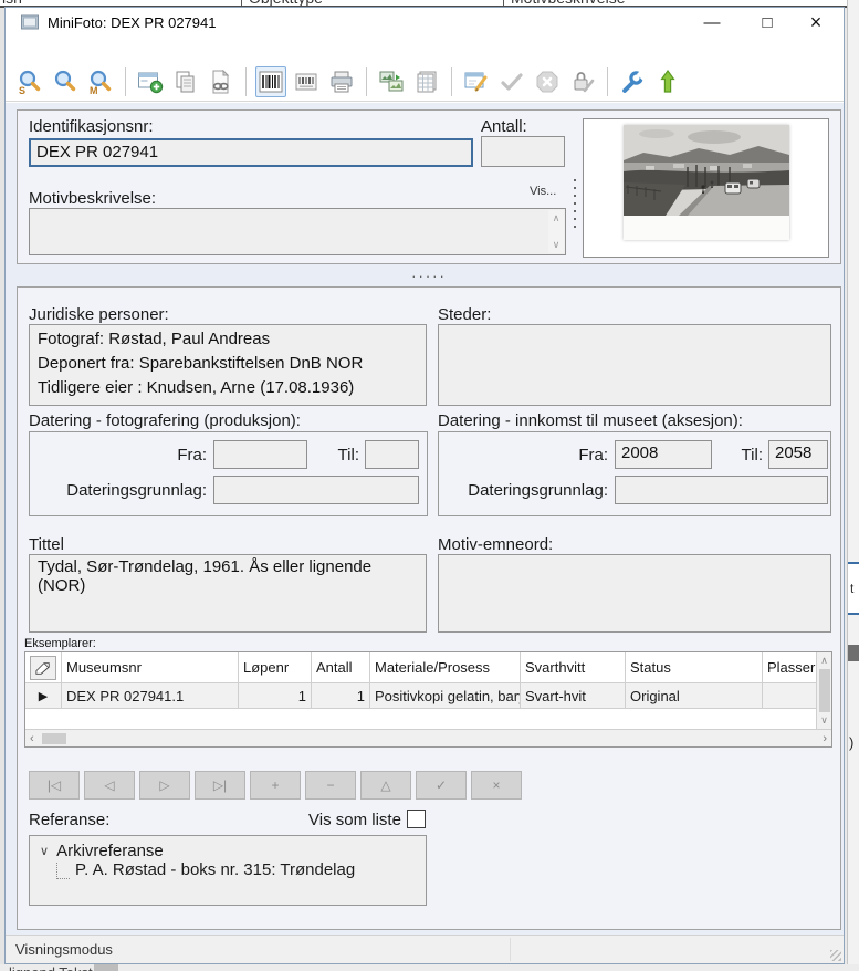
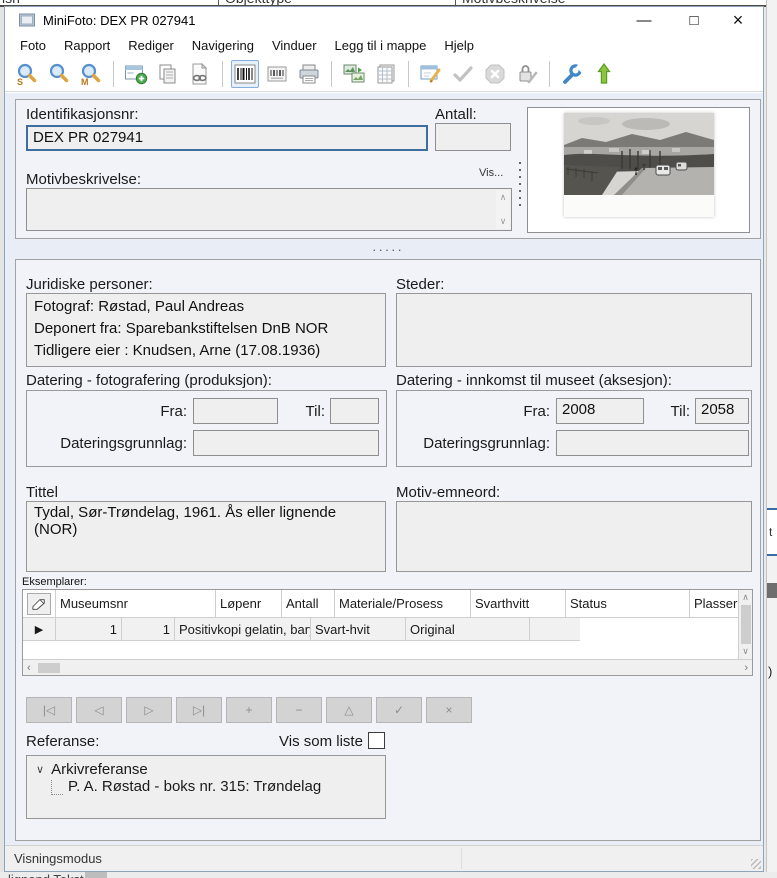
  t
  )
  MiniFoto: DEX PR 027941
  —
  □
  ×
+ Foto
+ Rapport
+ Rediger
+ Navigering
+ Vinduer
+ Legg til i mappe
+ Hjelp
  S
  M
  Identifikasjonsnr:
  DEX PR 027941
  Antall:
  Motivbeskrivelse:
  Vis...
  ∧
  ∨
  ·····
  Juridiske personer:
  Fotograf: Røstad, Paul Andreas
  Deponert fra: Sparebankstiftelsen DnB NOR
  Tidligere eier : Knudsen, Arne (17.08.1936)
  Steder:
  Datering - fotografering (produksjon):
  Fra:
  Til:
  Dateringsgrunnlag:
  Datering - innkomst til museet (aksesjon):
  Fra:
  2008
  Til:
  2058
  Dateringsgrunnlag:
  Tittel
  Tydal, Sør-Trøndelag, 1961. Ås eller lignende (NOR)
  Motiv-emneord:
  Eksemplarer:
  Museumsnr
  Løpenr
  Antall
  Materiale/Prosess
  Svarthvitt
  Status
  Plasser
  ▶
- DEX PR 027941.1
  1
  1
  Positivkopi gelatin, bar
  Svart-hvit
  Original
  ∧
  ∨
  ‹
  ›
  |◁
  ◁
  ▷
  ▷|
  +
  −
  △
  ✓
  ×
  Referanse:
  Vis som liste
  ∨
  Arkivreferanse
  P. A. Røstad - boks nr. 315: Trøndelag
  Visningsmodus
